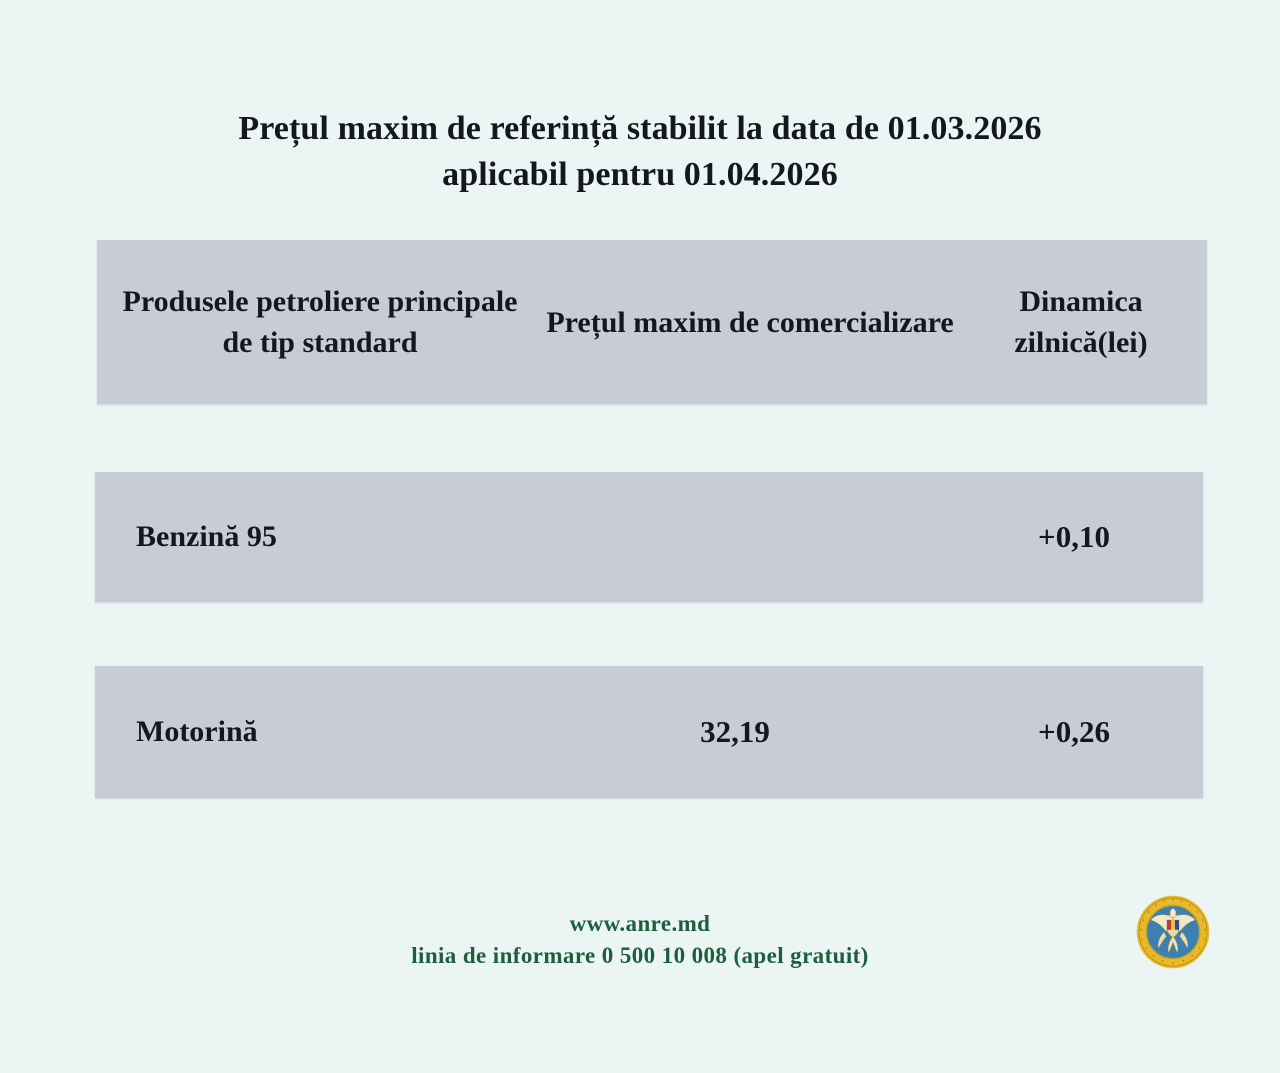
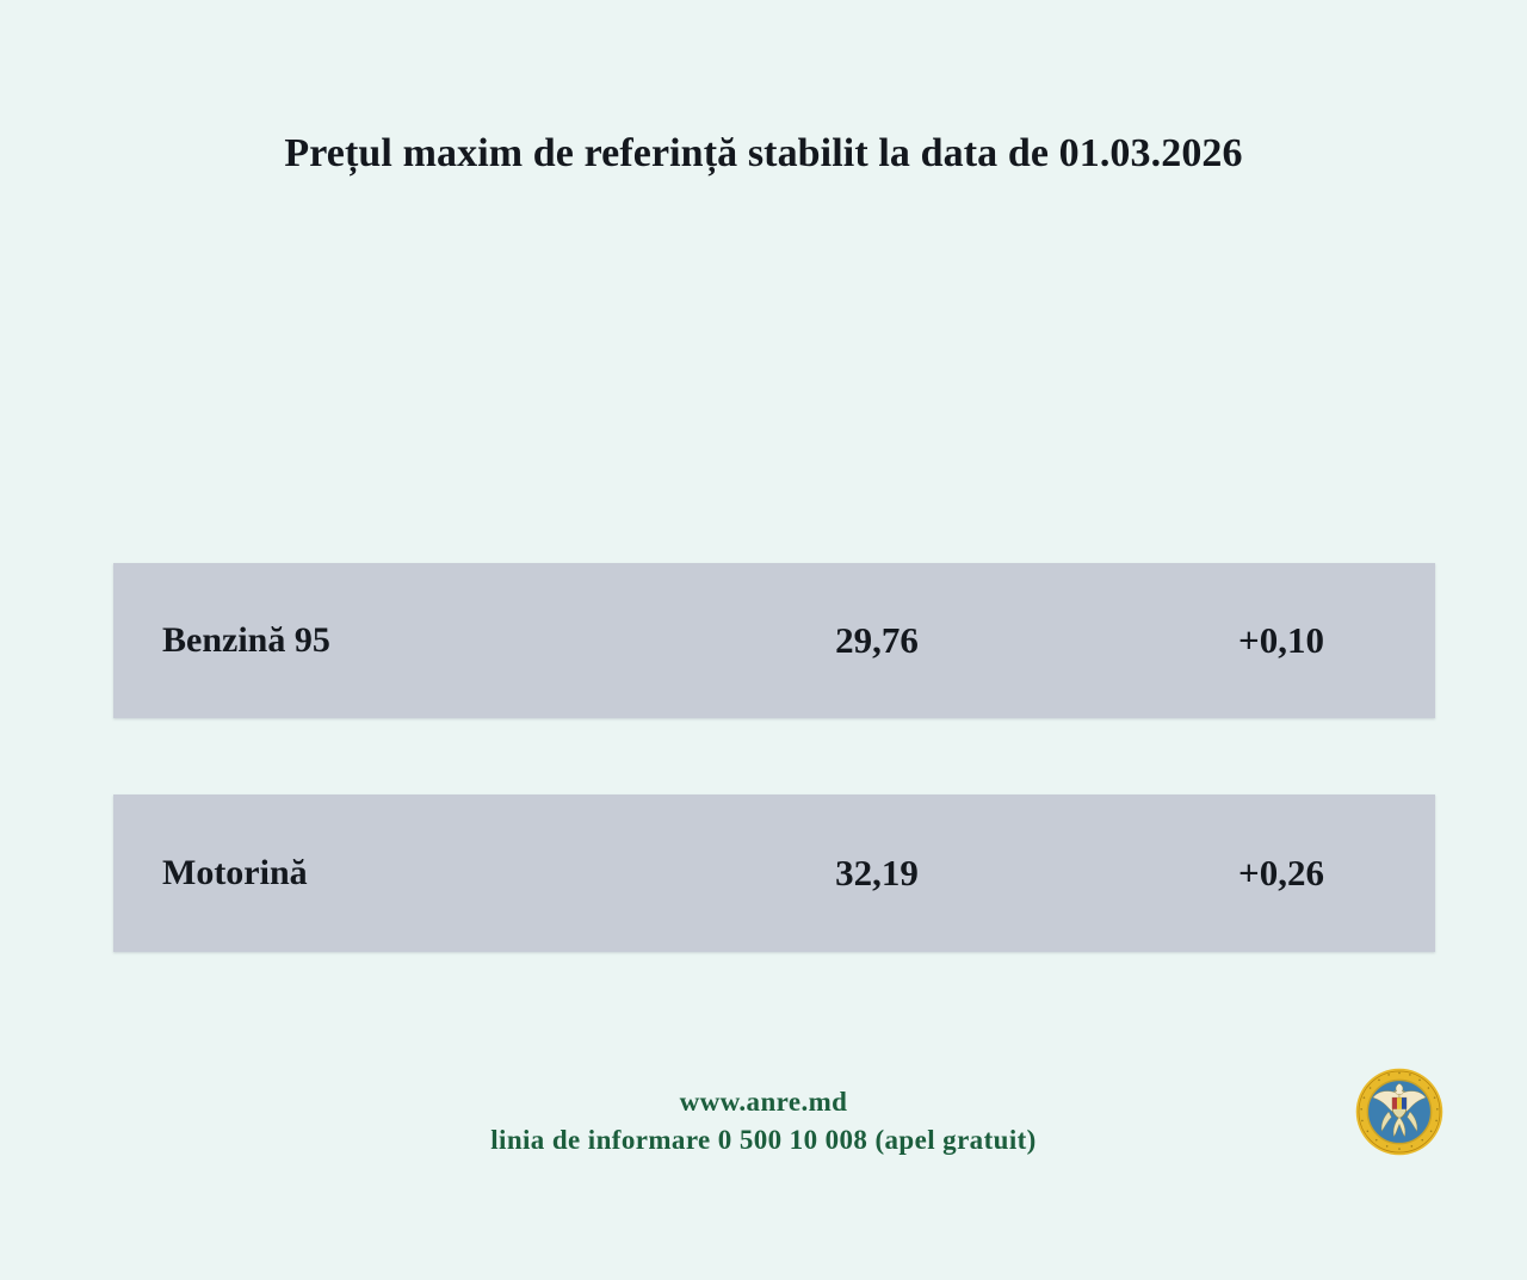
  Prețul maxim de referință stabilit la data de 01.03.2026
- aplicabil pentru 01.04.2026
- Produsele petroliere principale de tip standard
- Prețul maxim de comercializare
- Dinamica zilnică(lei)
  Benzină 95
+ 29,76
  +0,10
  Motorină
  32,19
  +0,26
  www.anre.md
  linia de informare 0 500 10 008 (apel gratuit)
